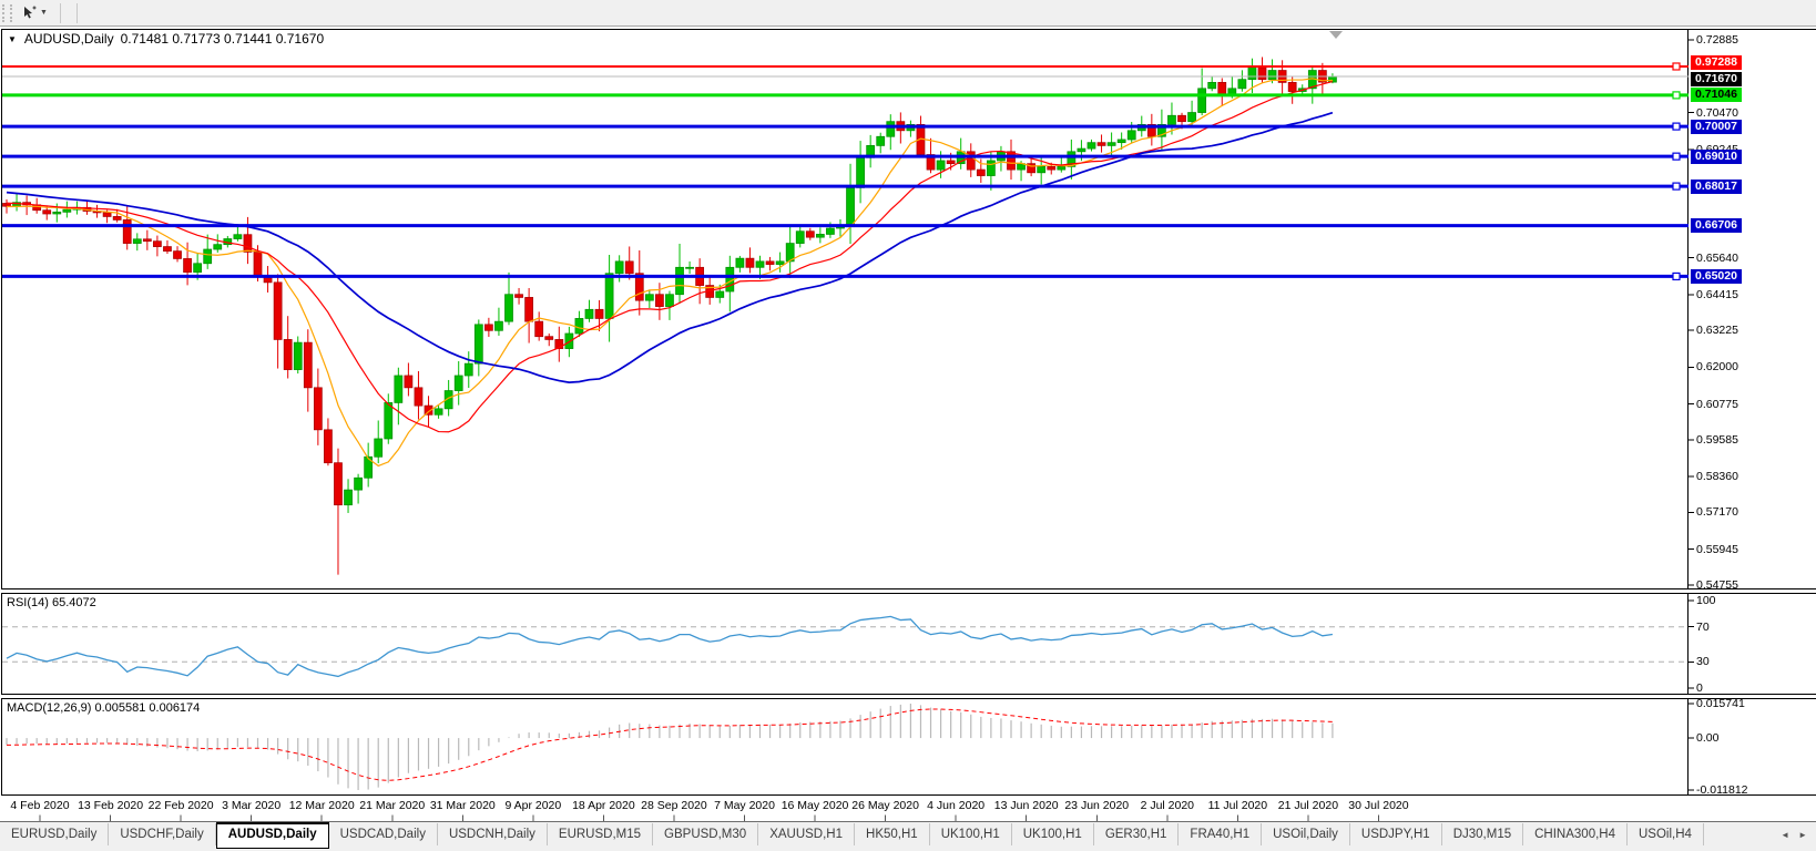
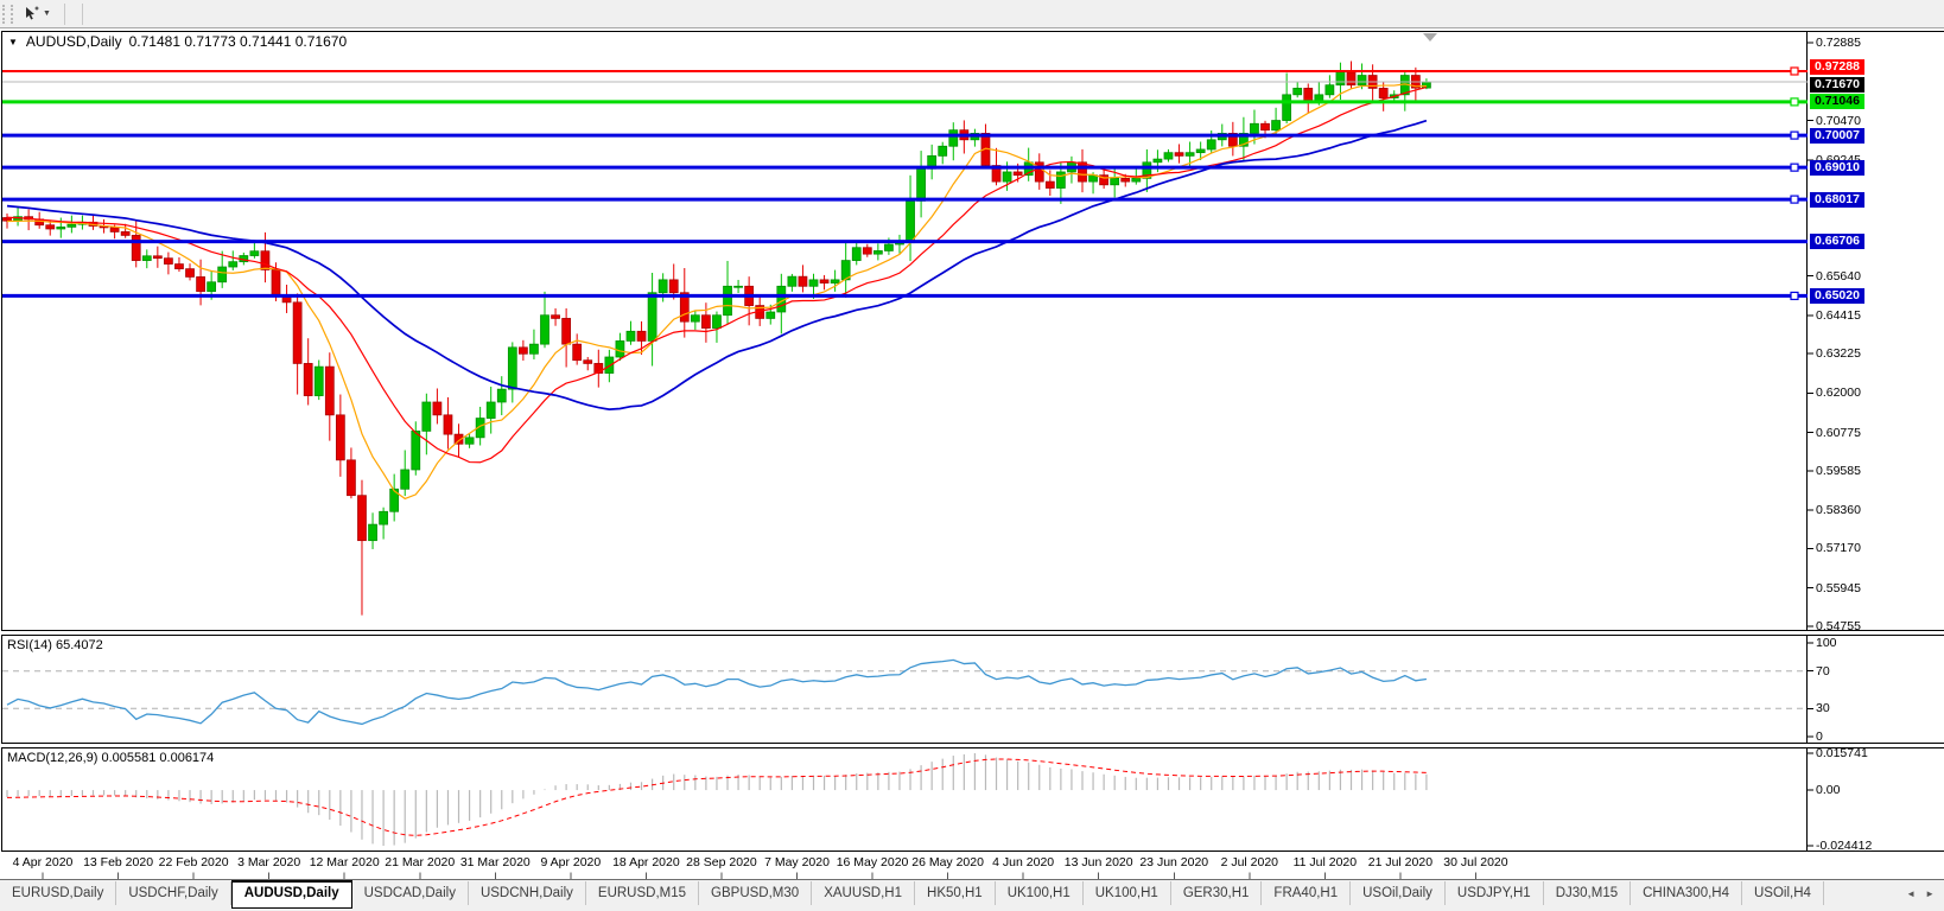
  ▼
  AUDUSD,Daily
  0.71481 0.71773 0.71441 0.71670
  RSI(14) 65.4072
  MACD(12,26,9) 0.005581 0.006174
  0.72885
  0.70470
  0.65640
  0.64415
  0.63225
  0.62000
  0.60775
  0.59585
  0.58360
  0.57170
  0.55945
  0.54755
  0.97288
  0.71670
  0.71046
  0.70007
  0.69010
  0.68017
  0.66706
  0.65020
  100
  70
  30
  0
  0.015741
  0.00
- -0.011812
+ -0.024412
- 4 Feb 2020
+ 4 Apr 2020
  13 Feb 2020
  22 Feb 2020
  3 Mar 2020
  12 Mar 2020
  21 Mar 2020
  31 Mar 2020
  9 Apr 2020
  18 Apr 2020
  28 Sep 2020
  7 May 2020
  16 May 2020
  26 May 2020
  4 Jun 2020
  13 Jun 2020
  23 Jun 2020
  2 Jul 2020
  11 Jul 2020
  21 Jul 2020
  30 Jul 2020
  EURUSD,Daily
  USDCHF,Daily
  AUDUSD,Daily
  USDCAD,Daily
  USDCNH,Daily
  EURUSD,M15
  GBPUSD,M30
  XAUUSD,H1
  HK50,H1
  UK100,H1
  UK100,H1
  GER30,H1
  FRA40,H1
  USOil,Daily
  USDJPY,H1
  DJ30,M15
  CHINA300,H4
  USOil,H4
  ◄
  ►
